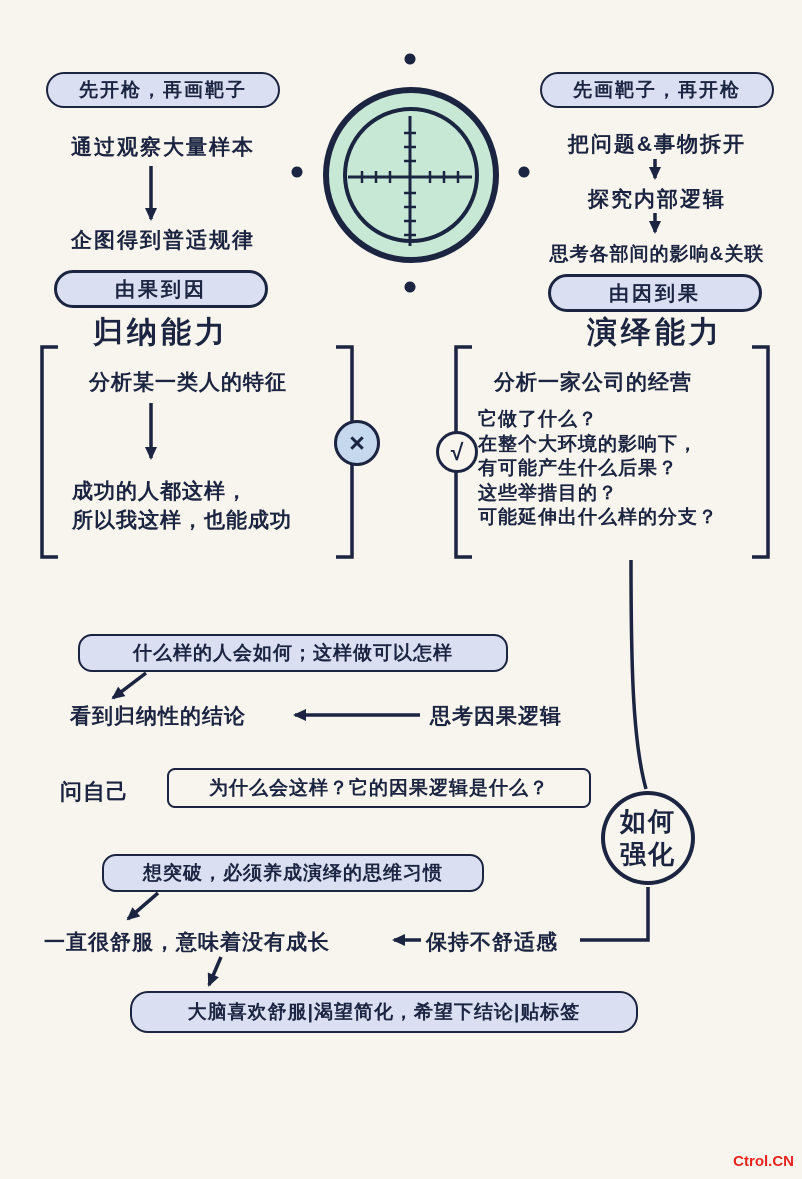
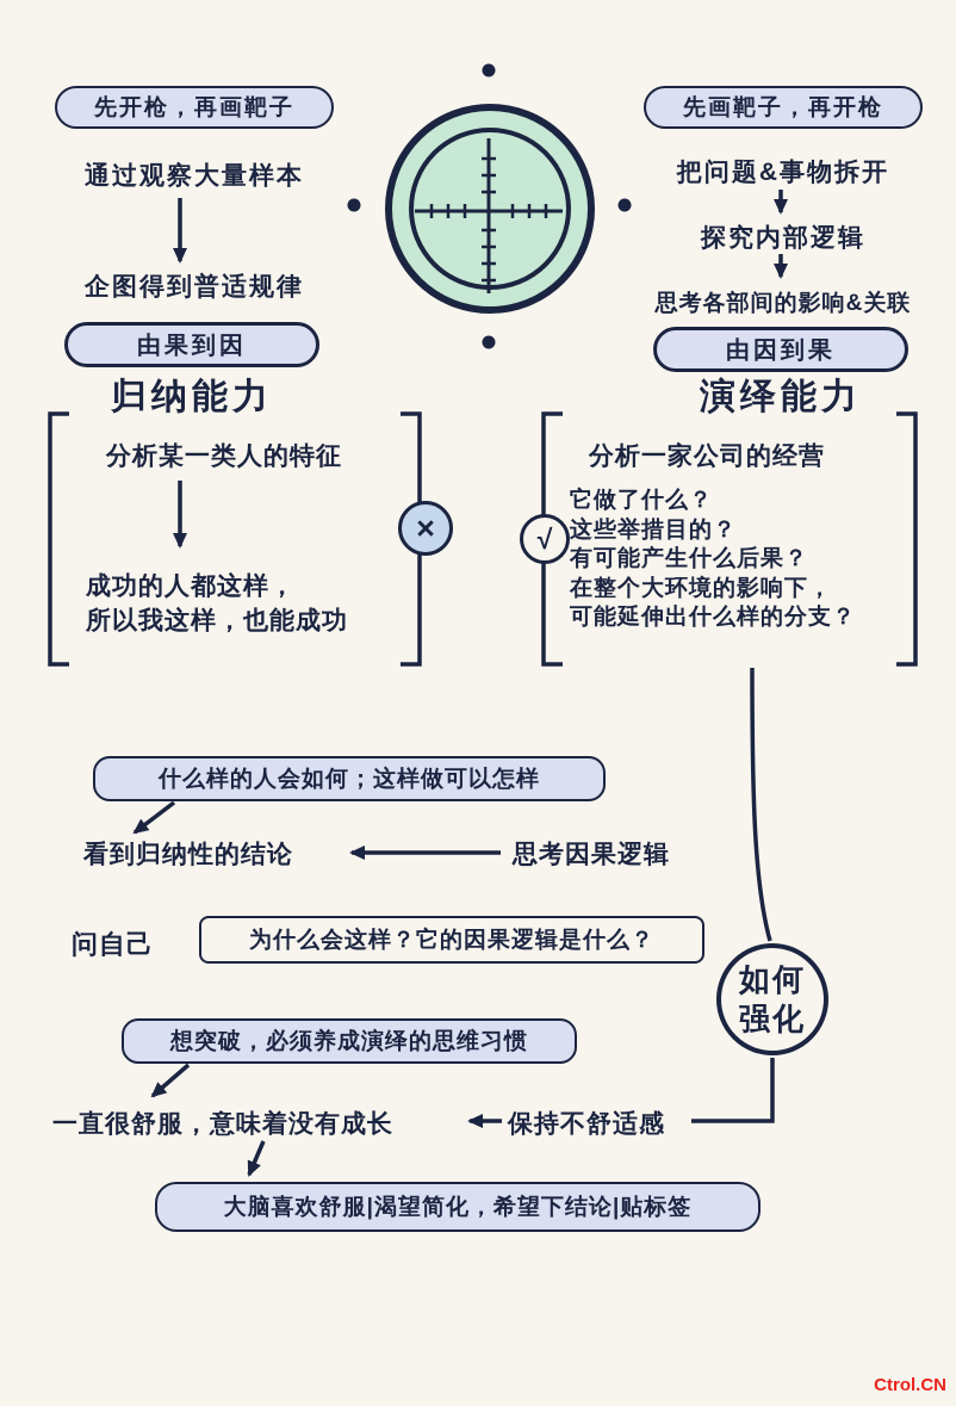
  先开枪，再画靶子
  通过观察大量样本
  企图得到普适规律
  由果到因
  归纳能力
  分析某一类人的特征
  成功的人都这样，
  所以我这样，也能成功
  ×
  先画靶子，再开枪
  把问题&事物拆开
  探究内部逻辑
  思考各部间的影响&关联
  由因到果
  演绎能力
  分析一家公司的经营
  它做了什么？
- 在整个大环境的影响下，
+ 这些举措目的？
  有可能产生什么后果？
- 这些举措目的？
+ 在整个大环境的影响下，
  可能延伸出什么样的分支？
  √
  什么样的人会如何；这样做可以怎样
  看到归纳性的结论
  思考因果逻辑
  问自己
  为什么会这样？它的因果逻辑是什么？
  如何
  强化
  想突破，必须养成演绎的思维习惯
  一直很舒服，意味着没有成长
  保持不舒适感
  大脑喜欢舒服|渴望简化，希望下结论|贴标签
  Ctrol.CN
